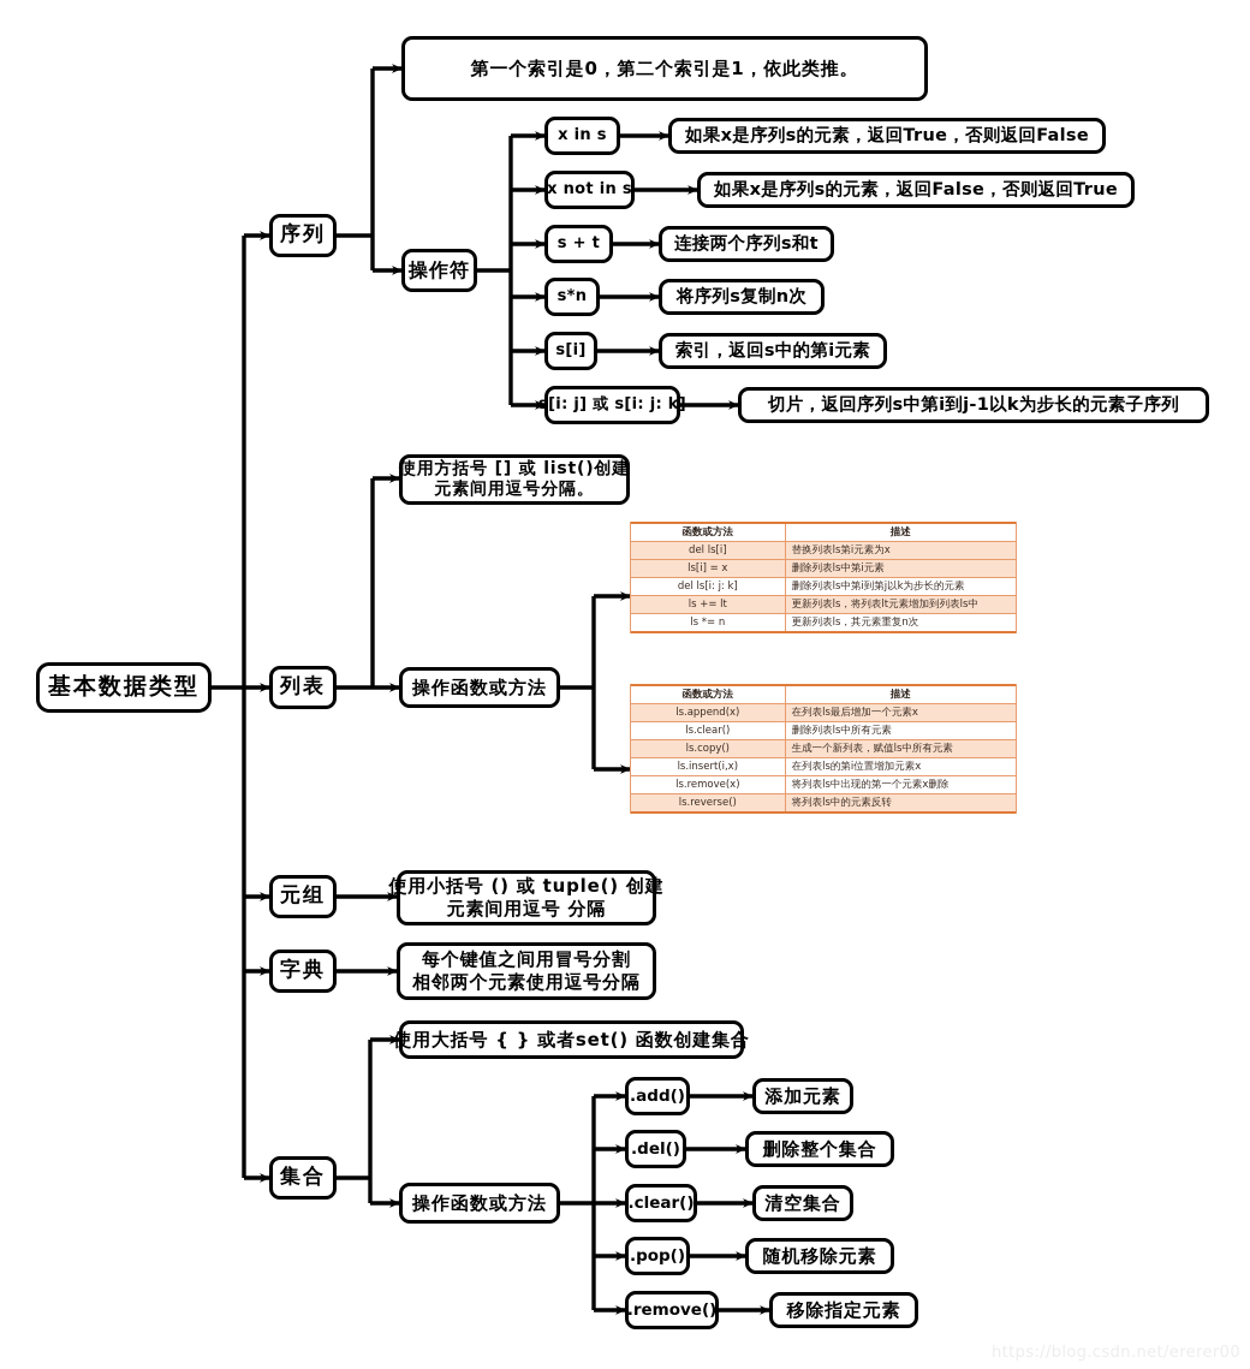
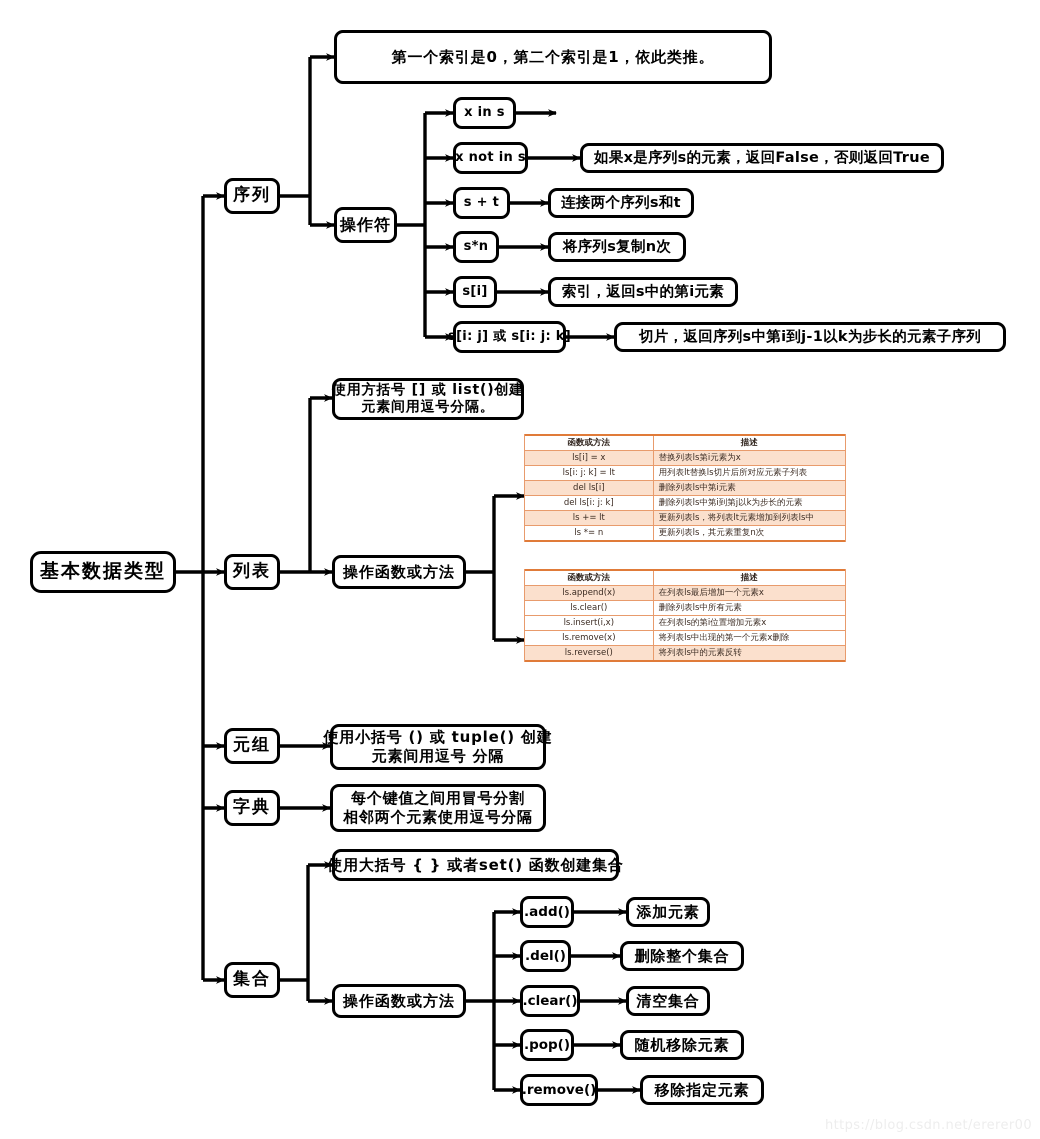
  基本数据类型
  序列
  列表
  元组
  字典
  集合
  第一个索引是0，第二个索引是1，依此类推。
  操作符
  x in s
- 如果x是序列s的元素，返回True，否则返回False
  x not in s
  如果x是序列s的元素，返回False，否则返回True
  s + t
  连接两个序列s和t
  s*n
  将序列s复制n次
  s[i]
  索引，返回s中的第i元素
  s[i: j] 或 s[i: j: k]
  切片，返回序列s中第i到j-1以k为步长的元素子序列
  使用方括号 [] 或 list()创建
  元素间用逗号分隔。
  操作函数或方法
  函数或方法	描述
- del ls[i]	替换列表ls第i元素为x
+ ls[i] = x	替换列表ls第i元素为x
+ ls[i: j: k] = lt	用列表lt替换ls切片后所对应元素子列表
- ls[i] = x	删除列表ls中第i元素
+ del ls[i]	删除列表ls中第i元素
  del ls[i: j: k]	删除列表ls中第i到第j以k为步长的元素
  ls += lt	更新列表ls，将列表lt元素增加到列表ls中
  ls *= n	更新列表ls，其元素重复n次
  函数或方法	描述
  ls.append(x)	在列表ls最后增加一个元素x
  ls.clear()	删除列表ls中所有元素
- ls.copy()	生成一个新列表，赋值ls中所有元素
  ls.insert(i,x)	在列表ls的第i位置增加元素x
  ls.remove(x)	将列表ls中出现的第一个元素x删除
  ls.reverse()	将列表ls中的元素反转
  使用小括号 () 或 tuple() 创建
  元素间用逗号 分隔
  每个键值之间用冒号分割
  相邻两个元素使用逗号分隔
  使用大括号 { } 或者set() 函数创建集合
  操作函数或方法
  .add()
  添加元素
  .del()
  删除整个集合
  .clear()
  清空集合
  .pop()
  随机移除元素
  .remove()
  移除指定元素
